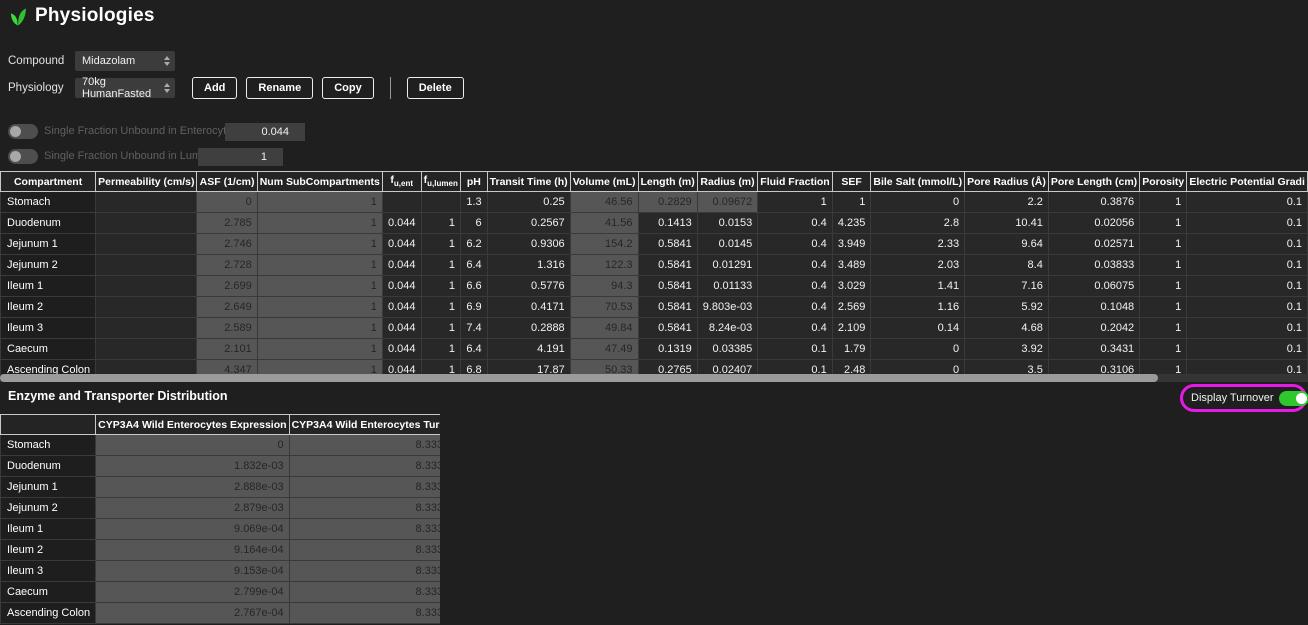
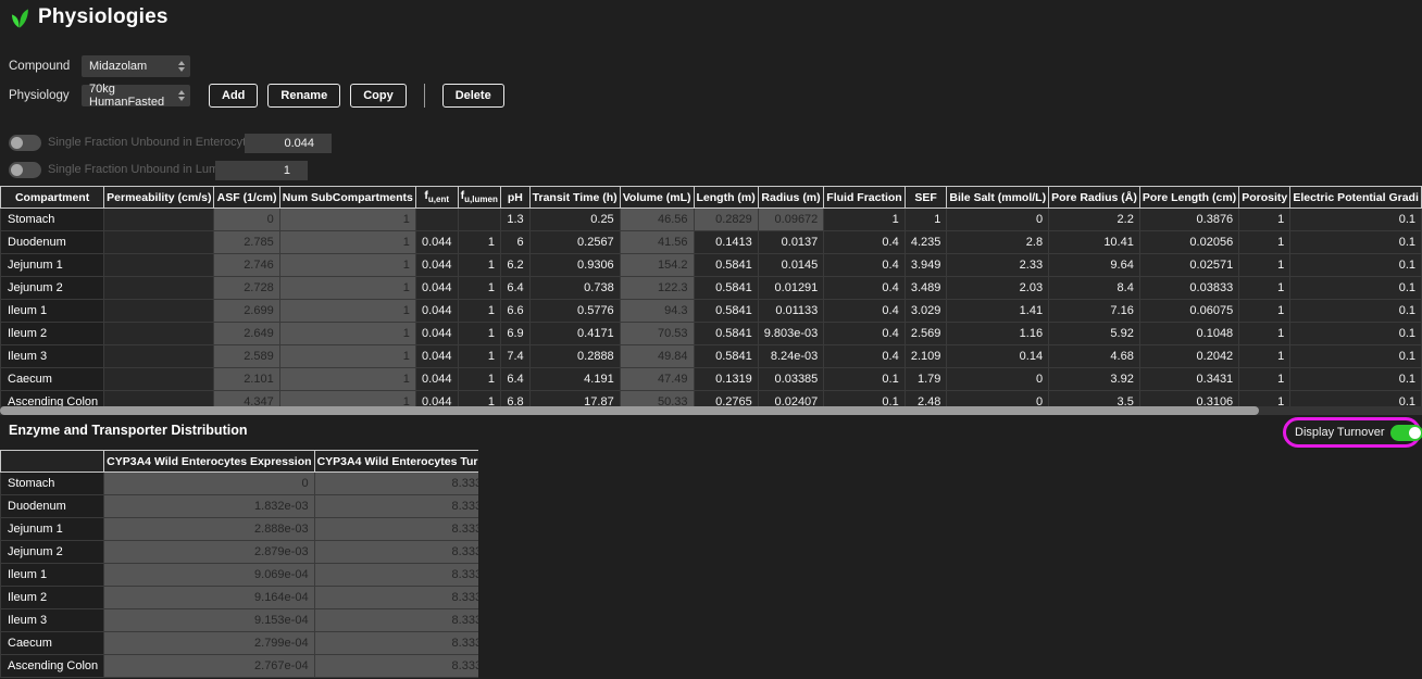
  Physiologies
  Compound
  Midazolam
  Physiology
  70kg HumanFasted
  Add
  Rename
  Copy
  Delete
  Single Fraction Unbound in Enterocy
  0.044
  Single Fraction Unbound in Lum
  1
  Compartment	Permeability (cm/s)	ASF (1/cm)	Num SubCompartments	fu,ent	fu,lumen	pH	Transit Time (h)	Volume (mL)	Length (m)	Radius (m)	Fluid Fraction	SEF	Bile Salt (mmol/L)	Pore Radius (Å)	Pore Length (cm)	Porosity	Electric Potential Gradi
  Stomach		0	1			1.3	0.25	46.56	0.2829	0.09672	1	1	0	2.2	0.3876	1	0.1
- Duodenum		2.785	1	0.044	1	6	0.2567	41.56	0.1413	0.0153	0.4	4.235	2.8	10.41	0.02056	1	0.1
+ Duodenum		2.785	1	0.044	1	6	0.2567	41.56	0.1413	0.0137	0.4	4.235	2.8	10.41	0.02056	1	0.1
  Jejunum 1		2.746	1	0.044	1	6.2	0.9306	154.2	0.5841	0.0145	0.4	3.949	2.33	9.64	0.02571	1	0.1
- Jejunum 2		2.728	1	0.044	1	6.4	1.316	122.3	0.5841	0.01291	0.4	3.489	2.03	8.4	0.03833	1	0.1
+ Jejunum 2		2.728	1	0.044	1	6.4	0.738	122.3	0.5841	0.01291	0.4	3.489	2.03	8.4	0.03833	1	0.1
  Ileum 1		2.699	1	0.044	1	6.6	0.5776	94.3	0.5841	0.01133	0.4	3.029	1.41	7.16	0.06075	1	0.1
  Ileum 2		2.649	1	0.044	1	6.9	0.4171	70.53	0.5841	9.803e-03	0.4	2.569	1.16	5.92	0.1048	1	0.1
  Ileum 3		2.589	1	0.044	1	7.4	0.2888	49.84	0.5841	8.24e-03	0.4	2.109	0.14	4.68	0.2042	1	0.1
  Caecum		2.101	1	0.044	1	6.4	4.191	47.49	0.1319	0.03385	0.1	1.79	0	3.92	0.3431	1	0.1
  Ascending Colon		4.347	1	0.044	1	6.8	17.87	50.33	0.2765	0.02407	0.1	2.48	0	3.5	0.3106	1	0.1
  Enzyme and Transporter Distribution
  Display Turnover
  	CYP3A4 Wild Enterocytes Expression	CYP3A4 Wild Enterocytes Tur
  Stomach	0	8.33
  Duodenum	1.832e-03	8.33
  Jejunum 1	2.888e-03	8.33
  Jejunum 2	2.879e-03	8.33
  Ileum 1	9.069e-04	8.33
  Ileum 2	9.164e-04	8.33
  Ileum 3	9.153e-04	8.33
  Caecum	2.799e-04	8.33
  Ascending Colon	2.767e-04	8.33
